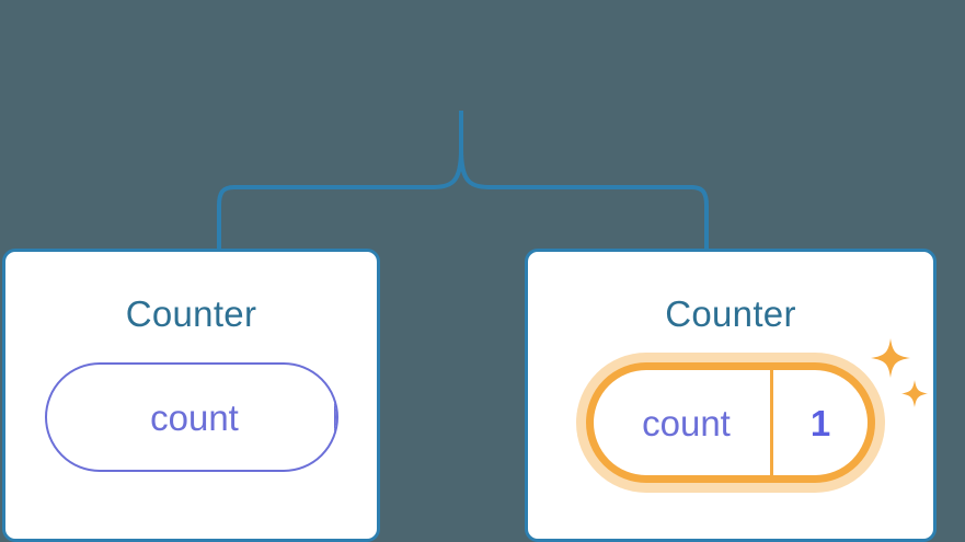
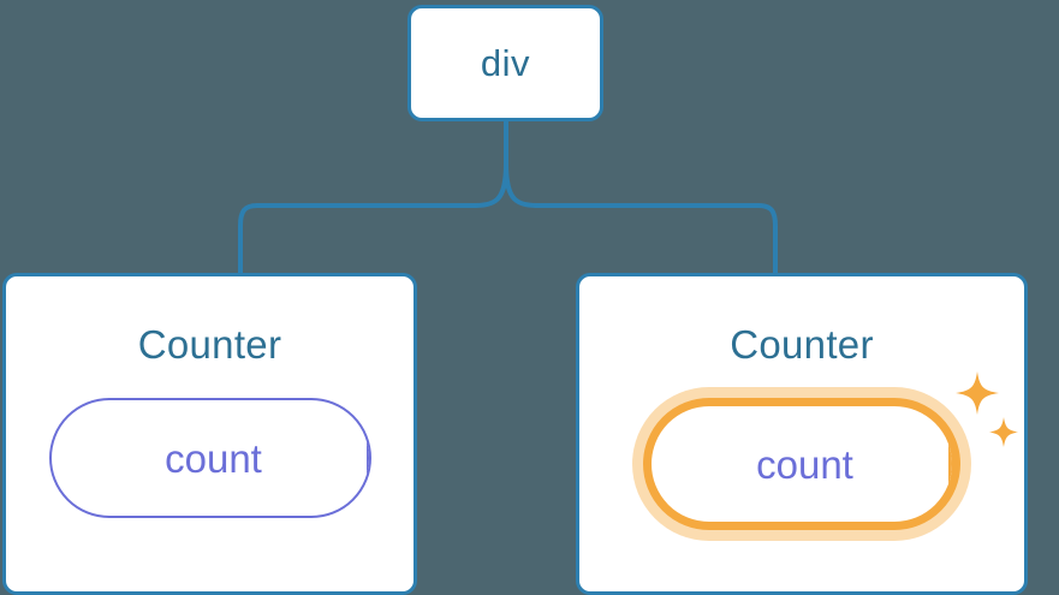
+ div
  Counter
  count
  Counter
  count
- 1
